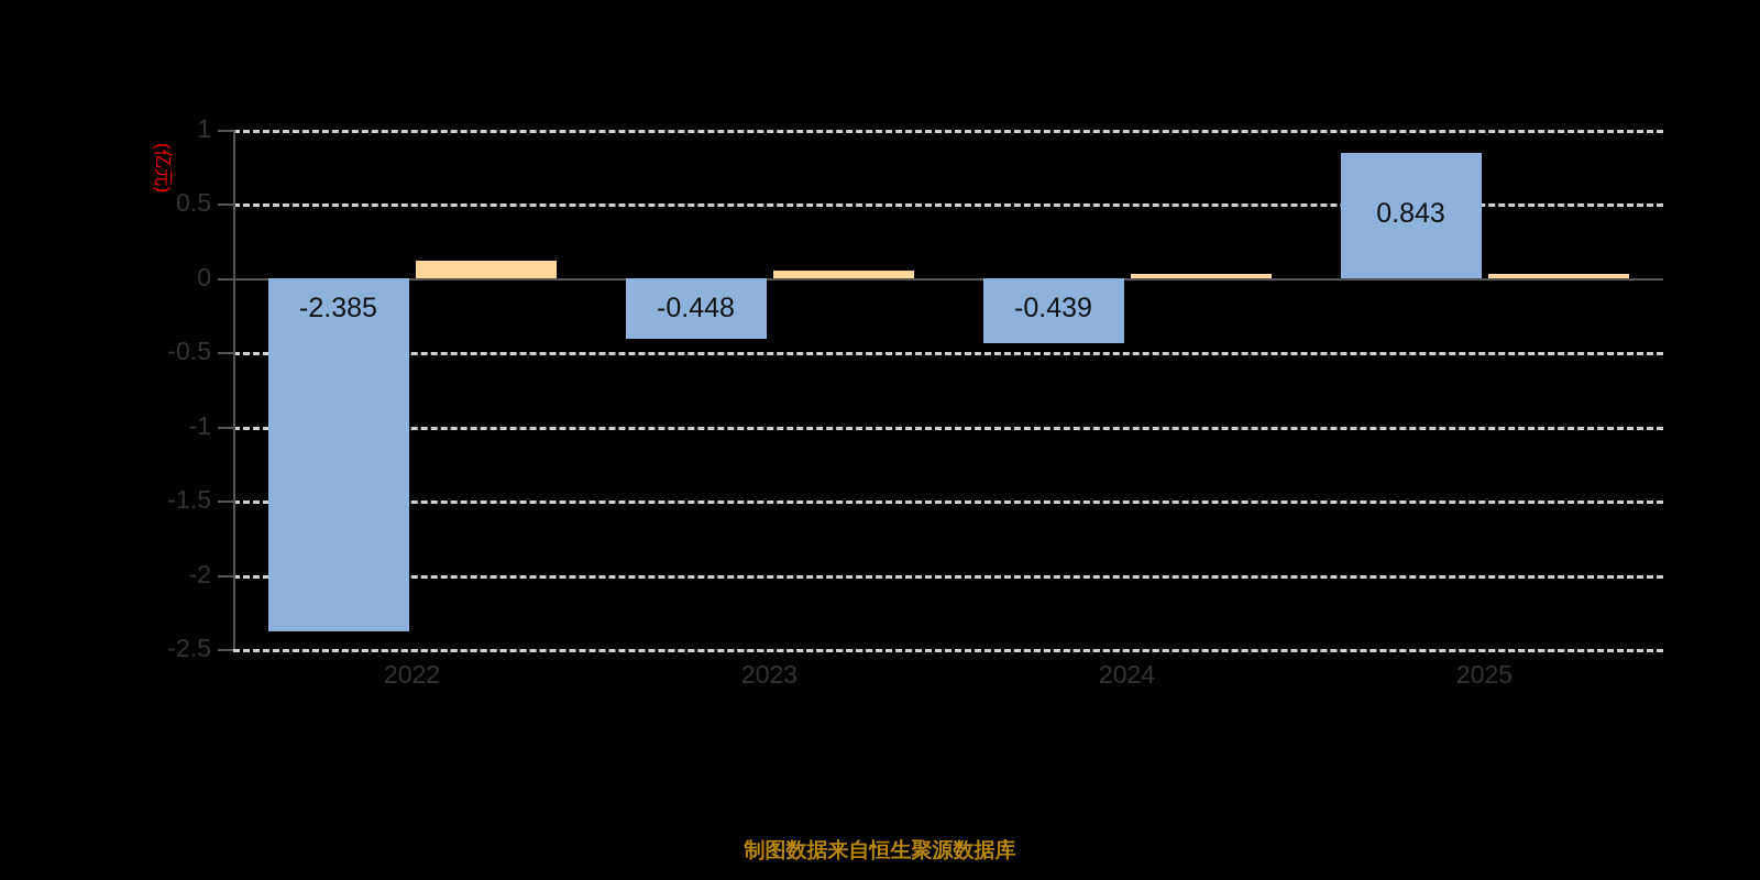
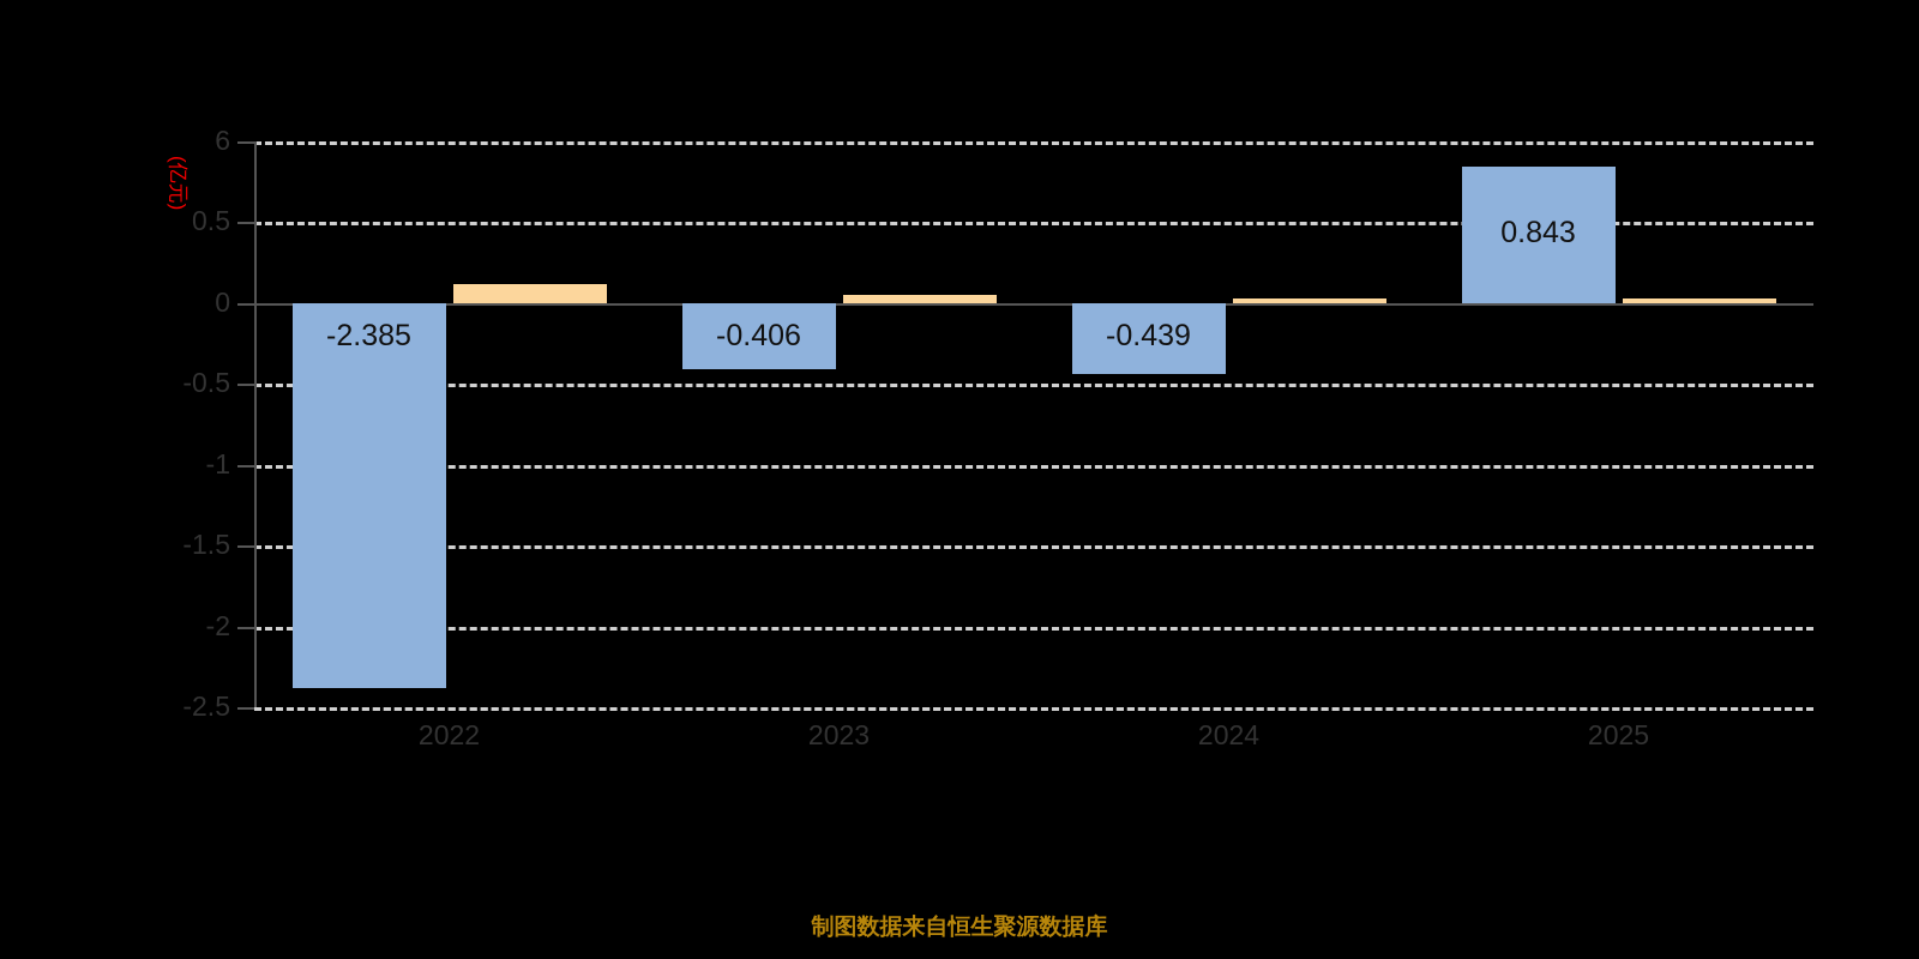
- 1
+ 6
  0.5
  0
  -0.5
  -1
  -1.5
  -2
  -2.5
  -2.385
- -0.448
+ -0.406
  -0.439
  0.843
  制图数据来自恒生聚源数据库
  2022
  2023
  2024
  2025
